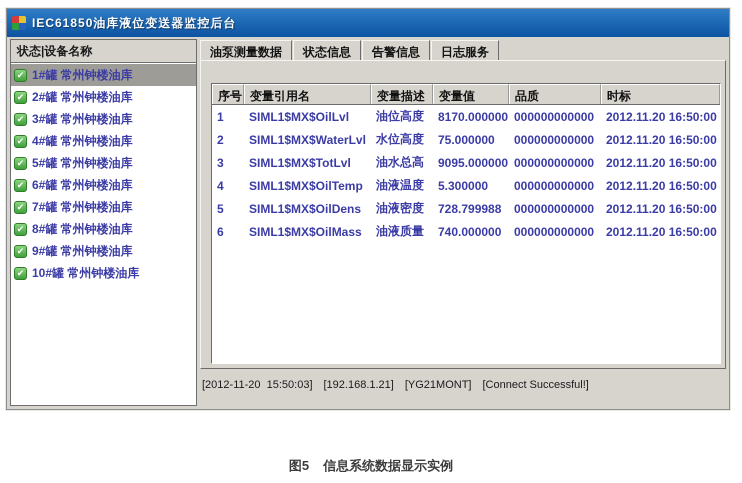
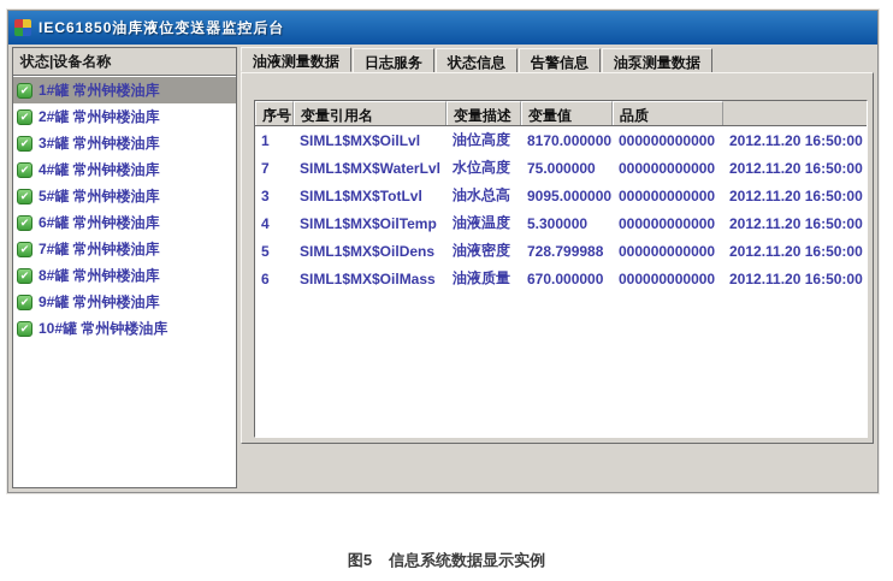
  IEC61850油库液位变送器监控后台
  状态|设备名称
  ✔
  1#罐 常州钟楼油库
  ✔
  2#罐 常州钟楼油库
  ✔
  3#罐 常州钟楼油库
  ✔
  4#罐 常州钟楼油库
  ✔
  5#罐 常州钟楼油库
  ✔
  6#罐 常州钟楼油库
  ✔
  7#罐 常州钟楼油库
  ✔
  8#罐 常州钟楼油库
  ✔
  9#罐 常州钟楼油库
  ✔
  10#罐 常州钟楼油库
+ 油液测量数据
- 油泵测量数据
+ 日志服务
  状态信息
  告警信息
- 日志服务
+ 油泵测量数据
  序号
  变量引用名
  变量描述
  变量值
  品质
- 时标
  1
  SIML1$MX$OilLvl
  油位高度
  8170.000000
  000000000000
  2012.11.20 16:50:00
- 2
+ 7
  SIML1$MX$WaterLvl
  水位高度
  75.000000
  000000000000
  2012.11.20 16:50:00
  3
  SIML1$MX$TotLvl
  油水总高
  9095.000000
  000000000000
  2012.11.20 16:50:00
  4
  SIML1$MX$OilTemp
  油液温度
  5.300000
  000000000000
  2012.11.20 16:50:00
  5
  SIML1$MX$OilDens
  油液密度
  728.799988
  000000000000
  2012.11.20 16:50:00
  6
  SIML1$MX$OilMass
  油液质量
- 740.000000
+ 670.000000
  000000000000
  2012.11.20 16:50:00
- [2012-11-20 15:50:03]
- [192.168.1.21]
- [YG21MONT]
- [Connect Successful!]
  图5 信息系统数据显示实例
